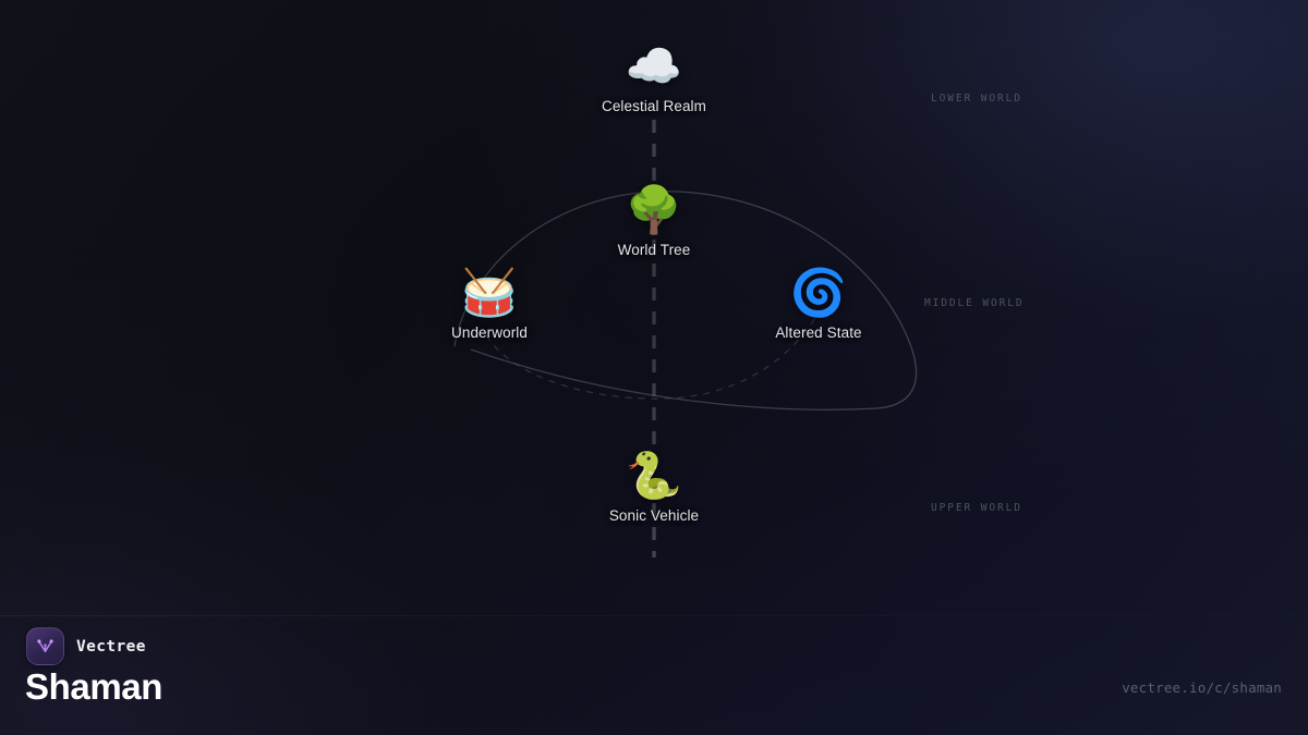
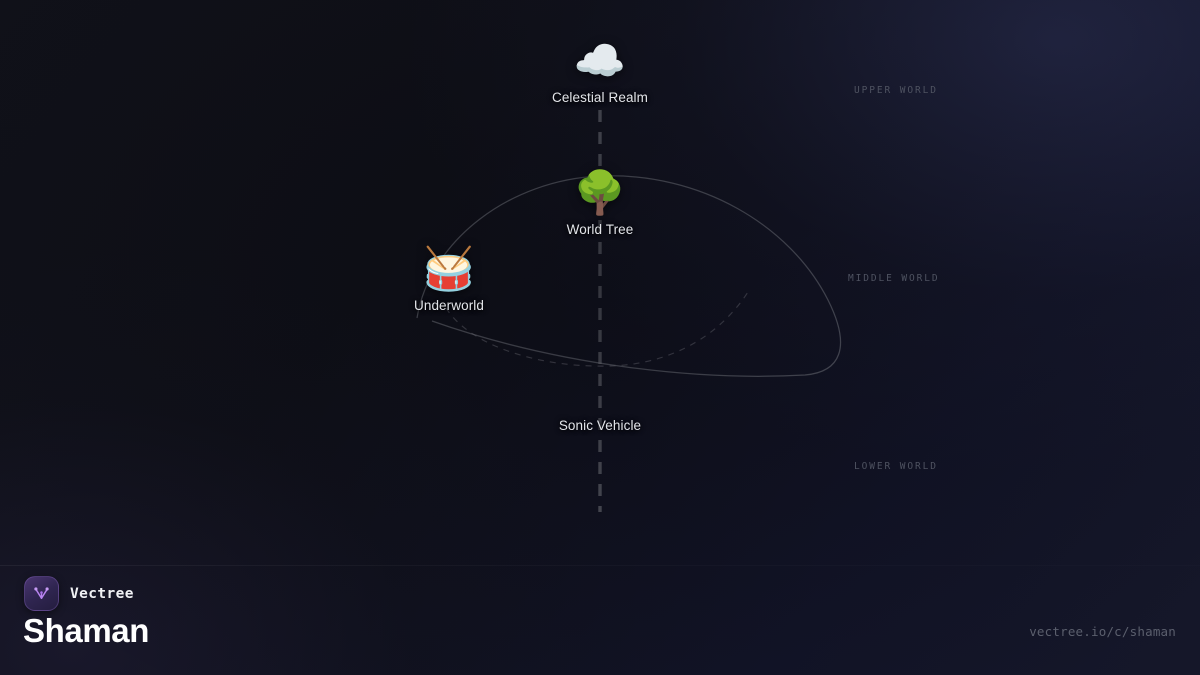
- LOWER WORLD
+ UPPER WORLD
  MIDDLE WORLD
- UPPER WORLD
+ LOWER WORLD
  ☁️
  Celestial Realm
  🌳
  World Tree
  🥁
  Underworld
- 🌀
- Altered State
- 🐍
  Sonic Vehicle
  Vectree
  Shaman
  vectree.io/c/shaman
